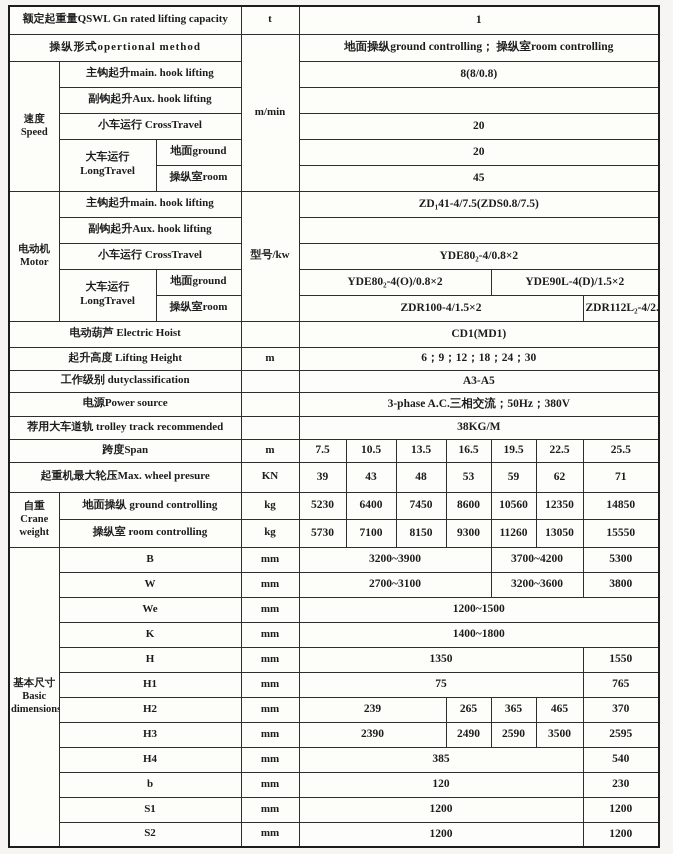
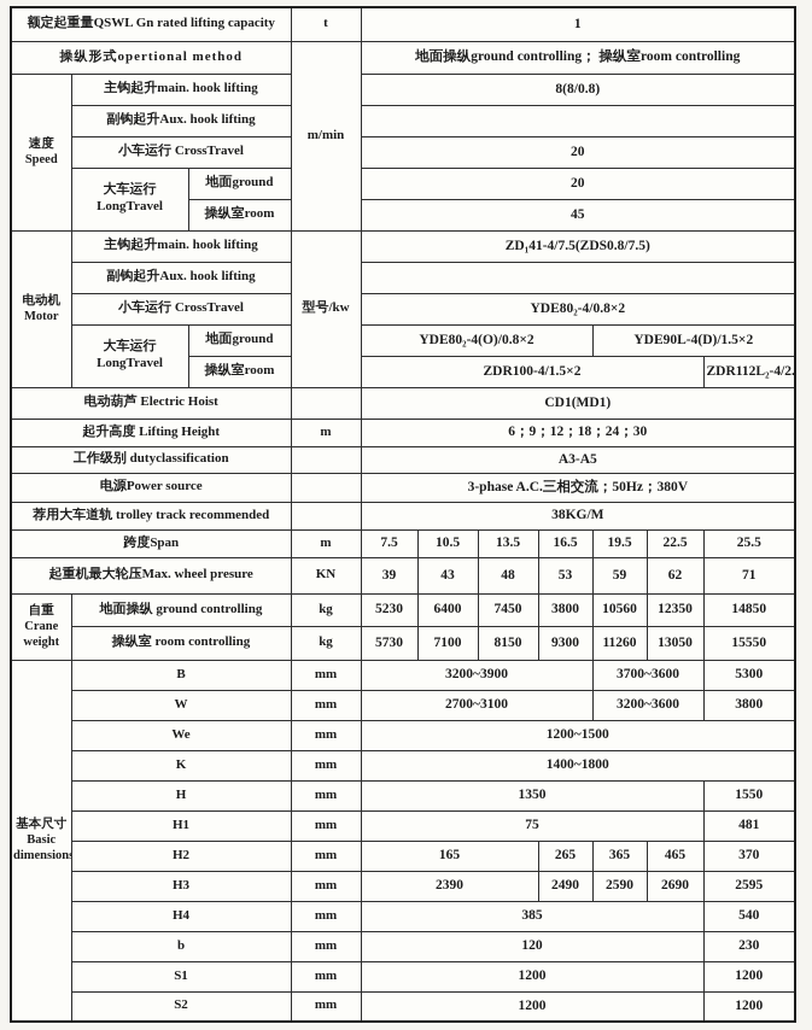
  额定起重量QSWL Gn rated lifting capacity	t	1
  操纵形式opertional method	m/min	地面操纵ground controlling； 操纵室room controlling
  速度 Speed	主钩起升main. hook lifting	8(8/0.8)
  副钩起升Aux. hook lifting
  小车运行 CrossTravel	20
  大车运行 LongTravel	地面ground	20
  操纵室room	45
  电动机 Motor	主钩起升main. hook lifting	型号/kw	ZD₁41-4/7.5(ZDS0.8/7.5)
  副钩起升Aux. hook lifting
  小车运行 CrossTravel	YDE80₂-4/0.8×2
  大车运行 LongTravel	地面ground	YDE80₂-4(O)/0.8×2	YDE90L-4(D)/1.5×2
  操纵室room	ZDR100-4/1.5×2	ZDR112L₂-4/2.
  电动葫芦 Electric Hoist		CD1(MD1)
  起升高度 Lifting Height	m	6；9；12；18；24；30
  工作级别 dutyclassification		A3-A5
  电源Power source		3-phase A.C.三相交流；50Hz；380V
  荐用大车道轨 trolley track recommended		38KG/M
  跨度Span	m	7.5	10.5	13.5	16.5	19.5	22.5	25.5
  起重机最大轮压Max. wheel presure	KN	39	43	48	53	59	62	71
- 自重 Crane weight	地面操纵 ground controlling	kg	5230	6400	7450	8600	10560	12350	14850
+ 自重 Crane weight	地面操纵 ground controlling	kg	5230	6400	7450	3800	10560	12350	14850
  操纵室 room controlling	kg	5730	7100	8150	9300	11260	13050	15550
- 基本尺寸 Basic dimension	B	mm	3200~3900	3700~4200	5300
+ 基本尺寸 Basic dimension	B	mm	3200~3900	3700~3600	5300
  W	mm	2700~3100	3200~3600	3800
  We	mm	1200~1500
  K	mm	1400~1800
  H	mm	1350	1550
- H1	mm	75	765
+ H1	mm	75	481
- H2	mm	239	265	365	465	370
+ H2	mm	165	265	365	465	370
- H3	mm	2390	2490	2590	3500	2595
+ H3	mm	2390	2490	2590	2690	2595
  H4	mm	385	540
  b	mm	120	230
  S1	mm	1200	1200
  S2	mm	1200	1200
